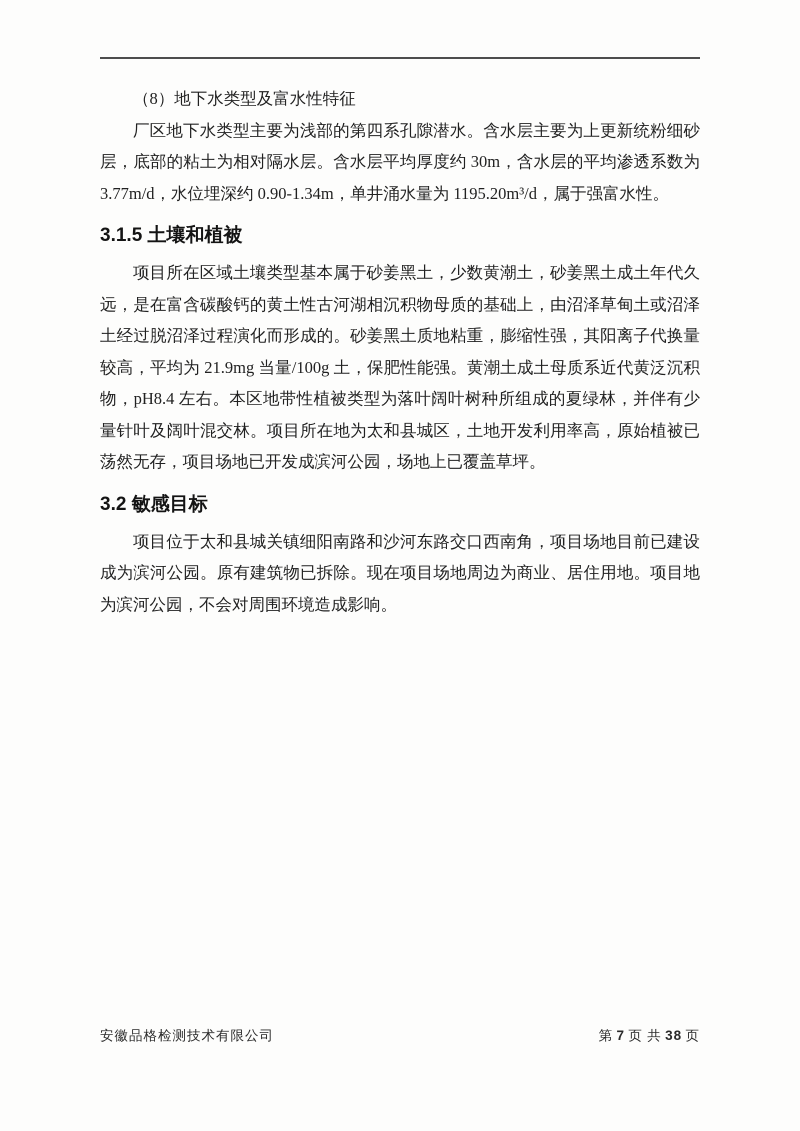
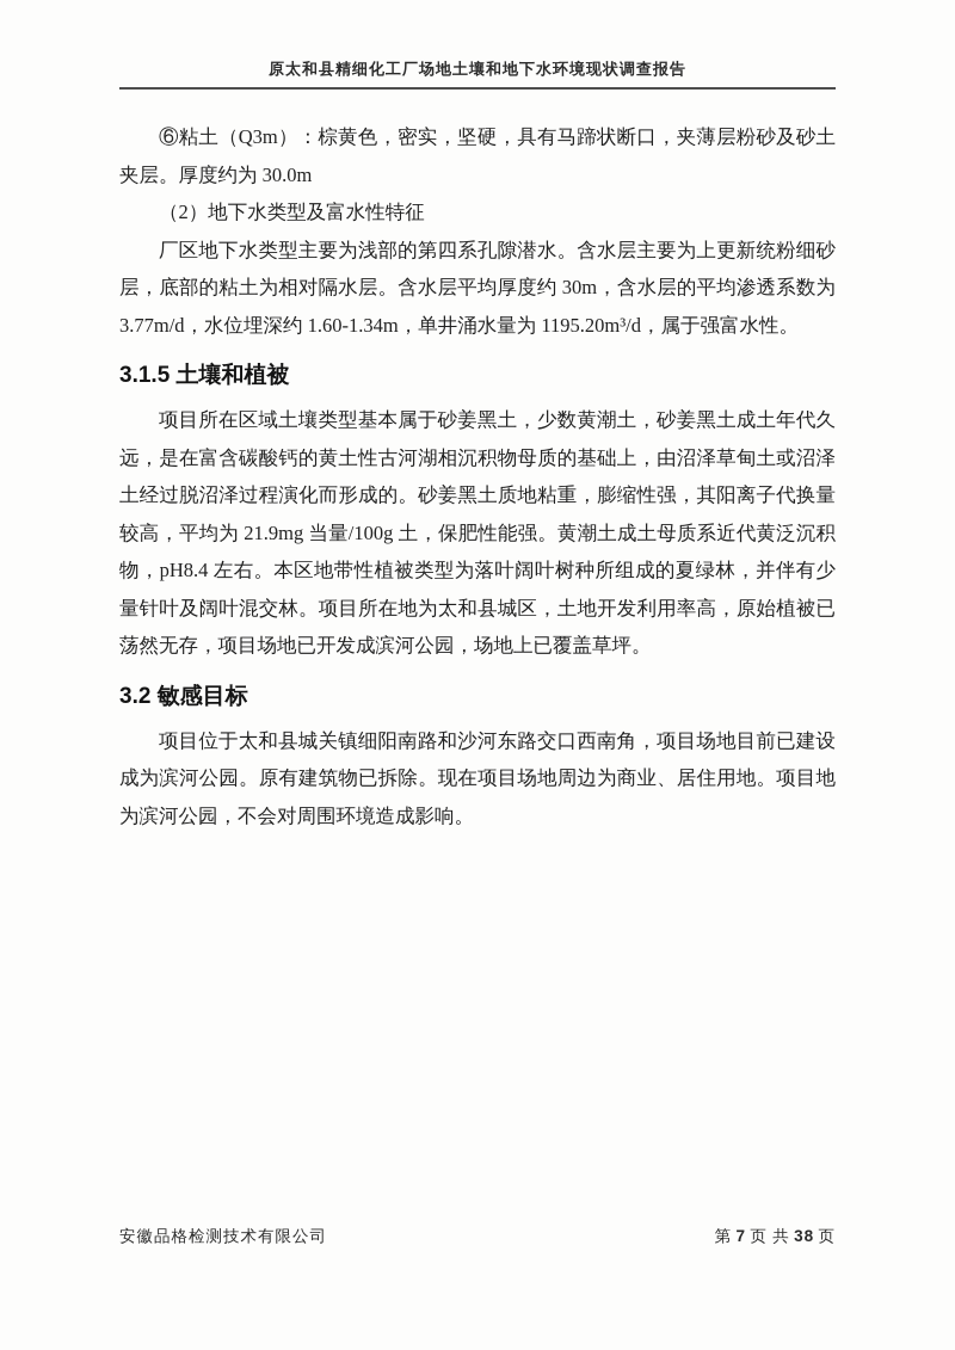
+ 原太和县精细化工厂场地土壤和地下水环境现状调查报告
+ ⑥粘土（Q3m）：棕黄色，密实，坚硬，具有马蹄状断口，夹薄层粉砂及砂土夹层。厚度约为 30.0m
- （8）地下水类型及富水性特征
+ （2）地下水类型及富水性特征
- 厂区地下水类型主要为浅部的第四系孔隙潜水。含水层主要为上更新统粉细砂层，底部的粘土为相对隔水层。含水层平均厚度约 30m，含水层的平均渗透系数为 3.77m/d，水位埋深约 0.90-1.34m，单井涌水量为 1195.20m³/d，属于强富水性。
+ 厂区地下水类型主要为浅部的第四系孔隙潜水。含水层主要为上更新统粉细砂层，底部的粘土为相对隔水层。含水层平均厚度约 30m，含水层的平均渗透系数为 3.77m/d，水位埋深约 1.60-1.34m，单井涌水量为 1195.20m³/d，属于强富水性。
  3.1.5 土壤和植被
  项目所在区域土壤类型基本属于砂姜黑土，少数黄潮土，砂姜黑土成土年代久远，是在富含碳酸钙的黄土性古河湖相沉积物母质的基础上，由沼泽草甸土或沼泽土经过脱沼泽过程演化而形成的。砂姜黑土质地粘重，膨缩性强，其阳离子代换量较高，平均为 21.9mg 当量/100g 土，保肥性能强。黄潮土成土母质系近代黄泛沉积物，pH8.4 左右。本区地带性植被类型为落叶阔叶树种所组成的夏绿林，并伴有少量针叶及阔叶混交林。项目所在地为太和县城区，土地开发利用率高，原始植被已荡然无存，项目场地已开发成滨河公园，场地上已覆盖草坪。
  3.2 敏感目标
  项目位于太和县城关镇细阳南路和沙河东路交口西南角，项目场地目前已建设成为滨河公园。原有建筑物已拆除。现在项目场地周边为商业、居住用地。项目地为滨河公园，不会对周围环境造成影响。
  安徽品格检测技术有限公司
  第 7 页 共 38 页
